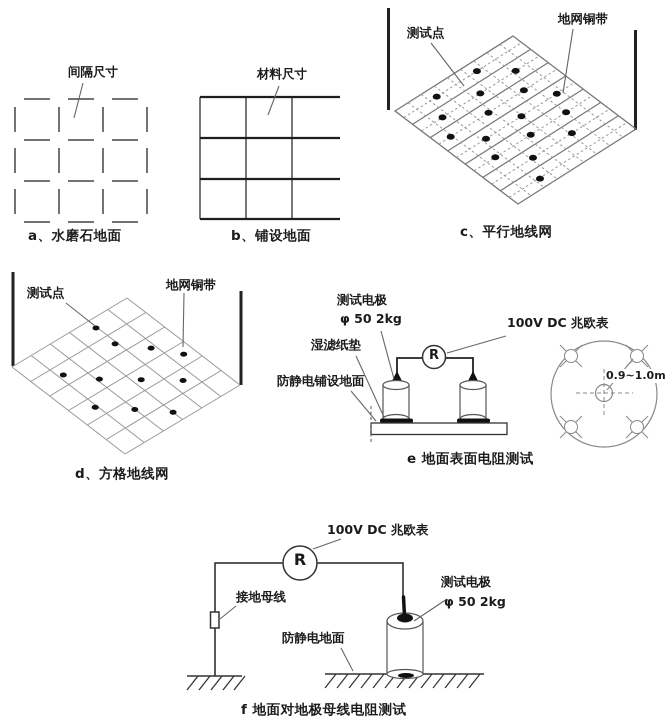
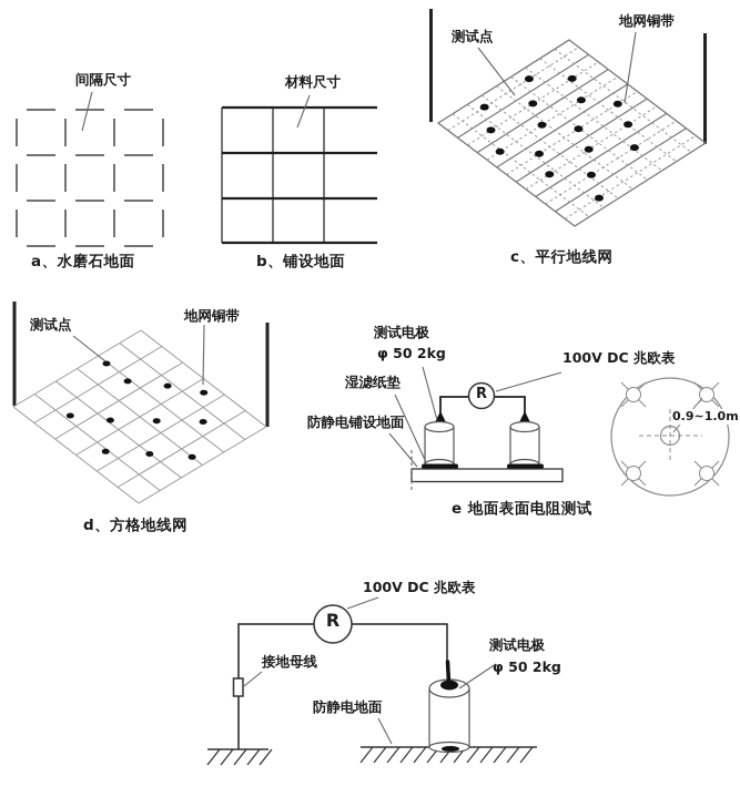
  间隔尺寸
  a、水磨石地面
  材料尺寸
  b、铺设地面
  测试点
  地网铜带
  c、平行地线网
  测试点
  地网铜带
  d、方格地线网
  测试电极
  φ 50 2kg
  湿滤纸垫
  防静电铺设地面
  100V DC 兆欧表
  0.9~1.0m
  R
  e 地面表面电阻测试
  100V DC 兆欧表
  接地母线
  测试电极
  φ 50 2kg
  防静电地面
  R
- f 地面对地极母线电阻测试
